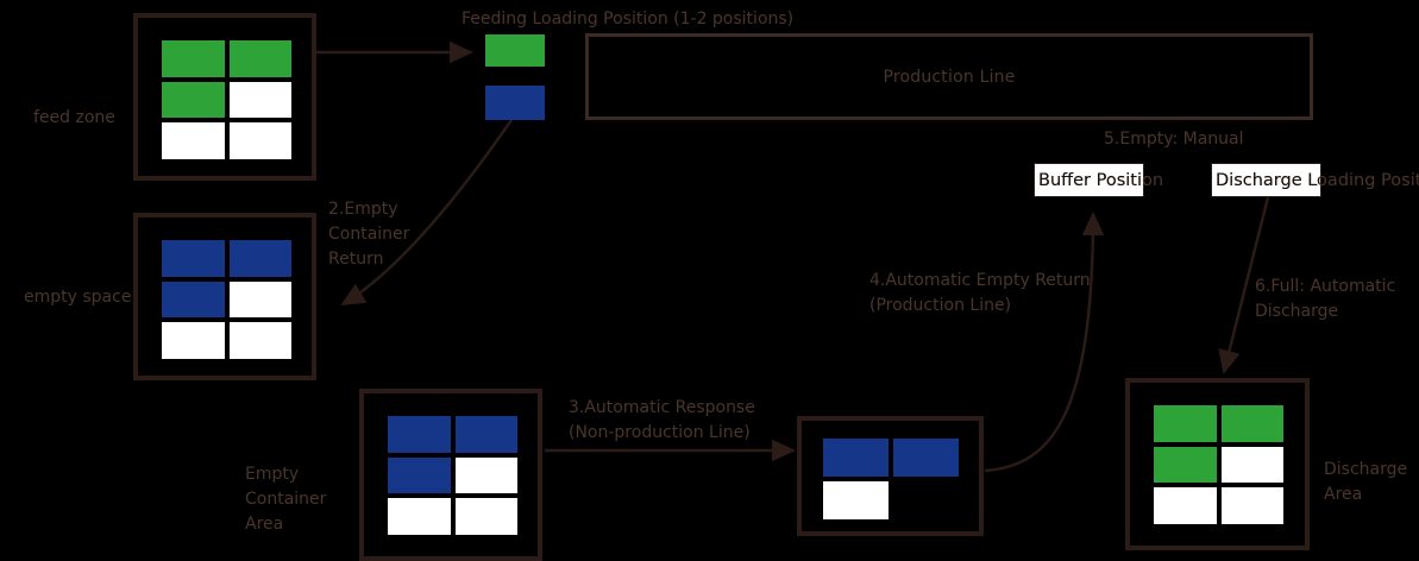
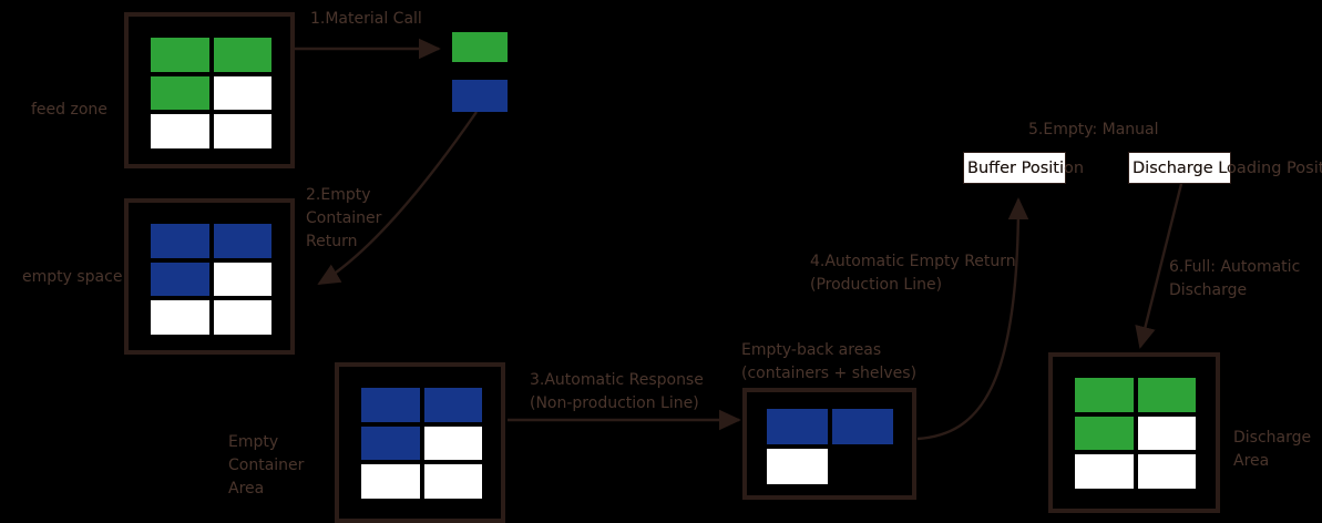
  feed zone
  empty space
- Feeding Loading Position (1-2 positions)
- Production Line
  Buffer Position
  Buffer Positi
  Discharge Loading Posi
  Empty
  Container
  Area
+ Empty-back areas
+ (containers + shelves)
  Discharge
  Area
+ 1.Material Call
  2.Empty
  Container
  Return
  3.Automatic Response
  (Non-production Line)
  4.Automatic Empty Return
  (Production Line)
  5.Empty: Manual
  6.Full: Automatic
  Discharge
